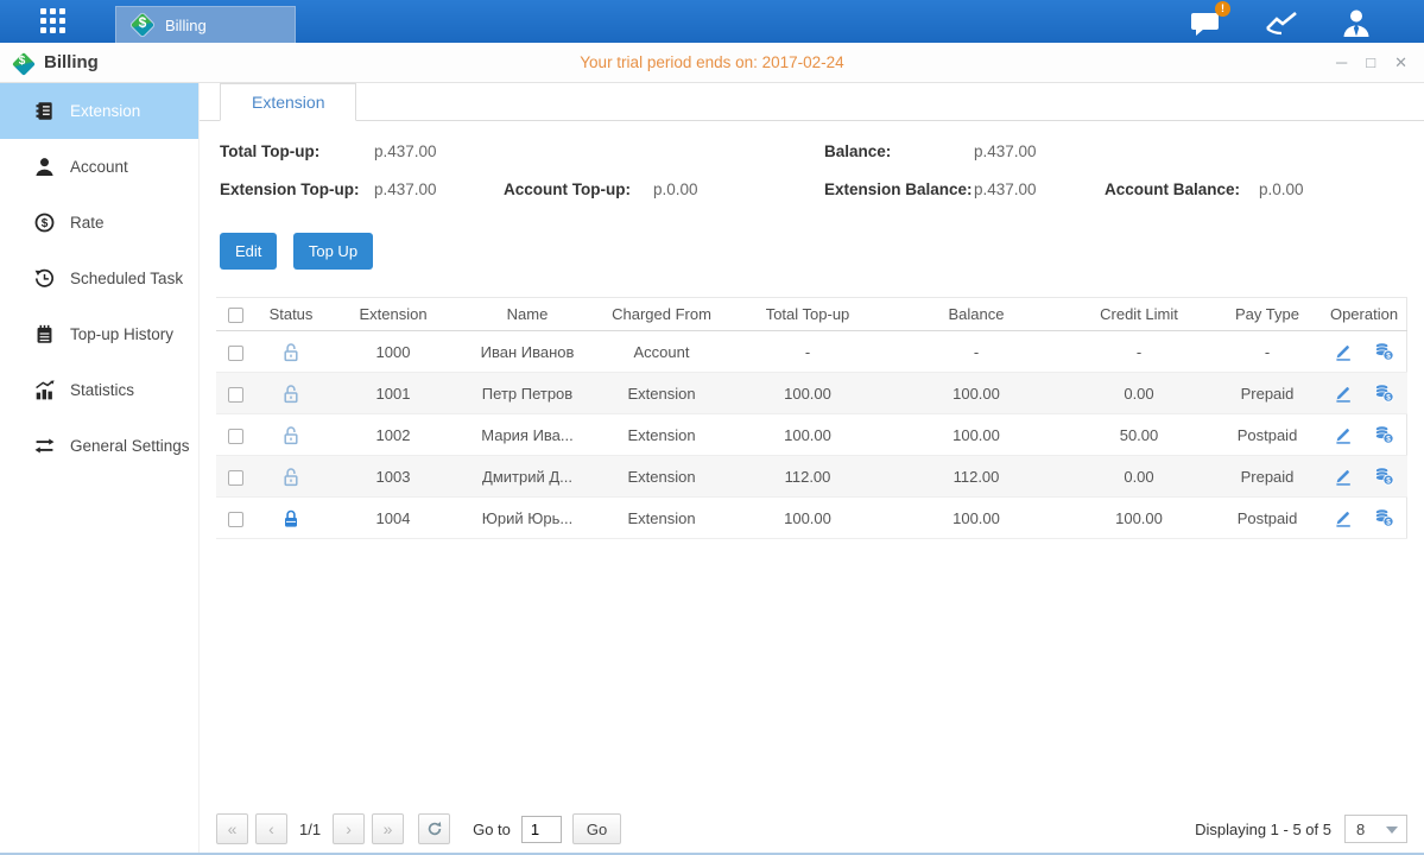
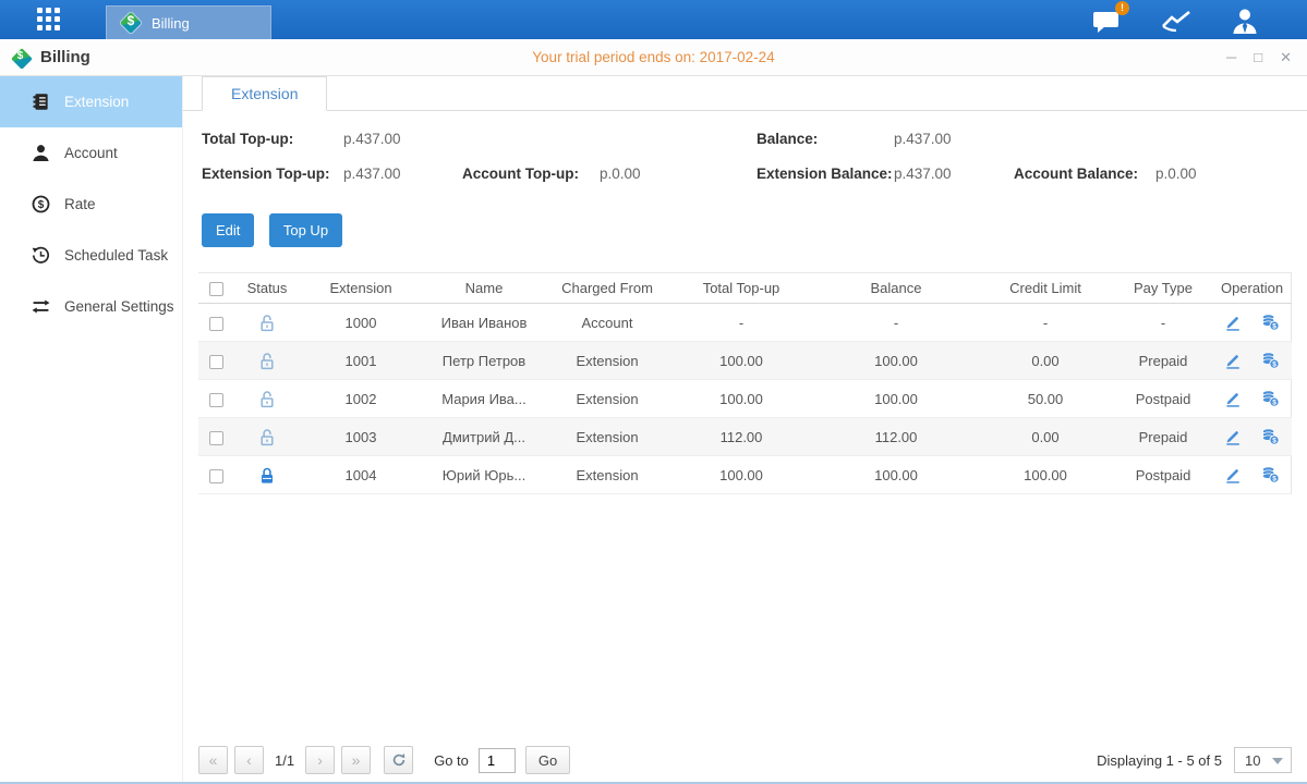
  $
  Billing
  !
  $
  Billing
  Your trial period ends on: 2017-02-24
  ─
  □
  ✕
  Extension
  Account
  $
  Rate
  Scheduled Task
- Top-up History
- Statistics
  General Settings
  Extension
  Total Top-up:
  p.437.00
  Balance:
  p.437.00
  Extension Top-up:
  p.437.00
  Account Top-up:
  p.0.00
  Extension Balance:
  p.437.00
  Account Balance:
  p.0.00
  Edit Top Up
  	Status	Extension	Name	Charged From	Total Top-up	Balance	Credit Limit	Pay Type	Operation
  		1000	Иван Иванов	Account	-	-	-	-
  		1001	Петр Петров	Extension	100.00	100.00	0.00	Prepaid
  		1002	Мария Ива...	Extension	100.00	100.00	50.00	Postpaid
  		1003	Дмитрий Д...	Extension	112.00	112.00	0.00	Prepaid
  		1004	Юрий Юрь...	Extension	100.00	100.00	100.00	Postpaid
  «
  ‹
  1/1
  ›
  »
  Go to
  1
  Go
  Displaying 1 - 5 of 5
- 8
+ 10
